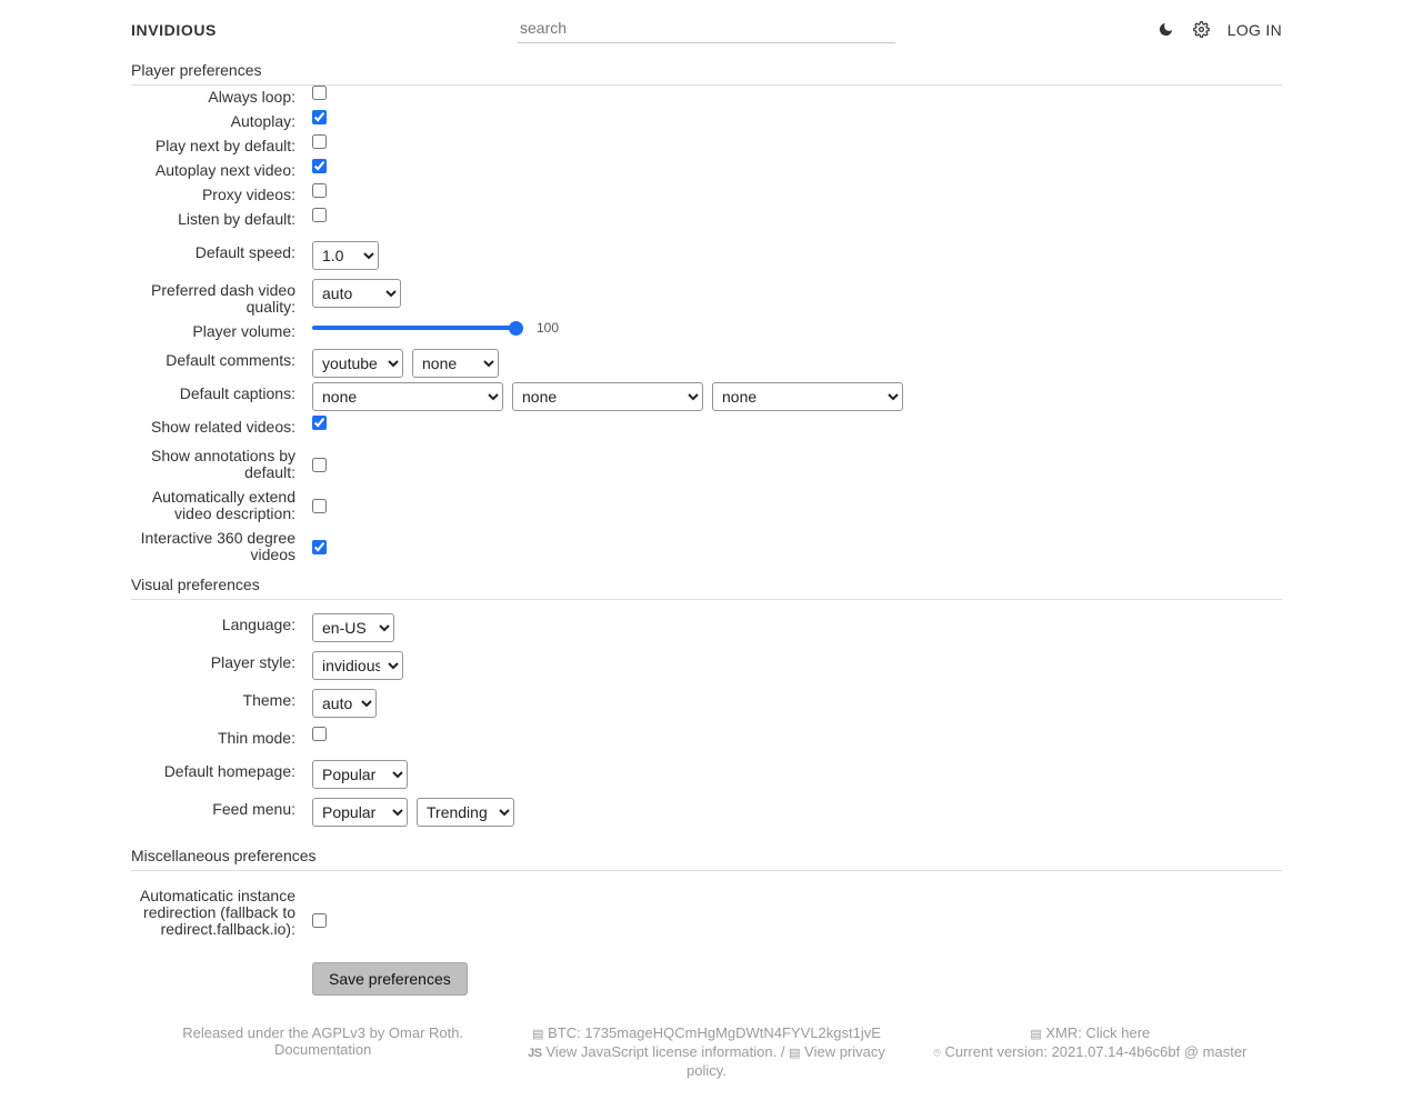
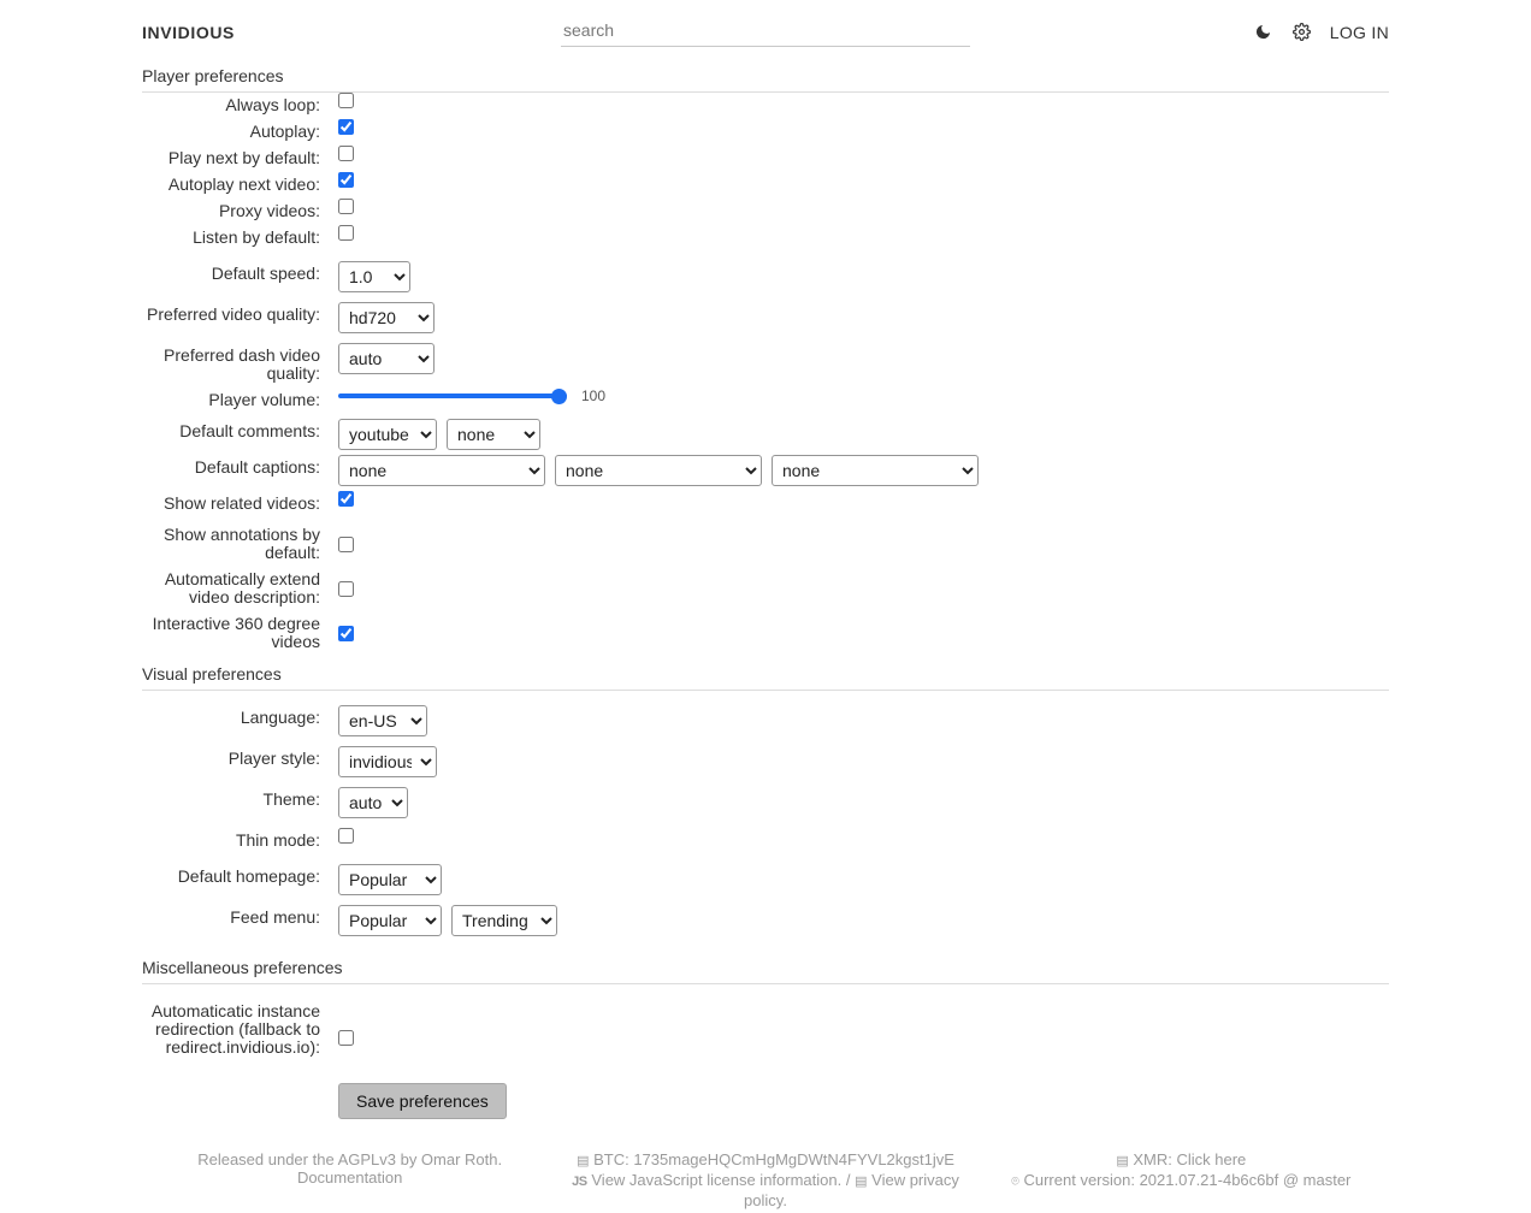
  INVIDIOUS
  search
  LOG IN
  Player preferences
  Always loop:
  Autoplay:
  Play next by default:
  Autoplay next video:
  Proxy videos:
  Listen by default:
  Default speed:
  1.0
+ Preferred video quality:
+ hd720
  Preferred dash video quality:
  auto
  Player volume:
  100
  Default comments:
  youtube
  none
  Default captions:
  none
  none
  none
  Show related videos:
  Show annotations by default:
  Automatically extend video description:
  Interactive 360 degree videos
  Visual preferences
  Language:
  en-US
  Player style:
  invidious
  Theme:
  auto
  Thin mode:
  Default homepage:
  Popular
  Feed menu:
  Popular
  Trending
  Miscellaneous preferences
- Automaticatic instance redirection (fallback to redirect.fallback.io):
+ Automaticatic instance redirection (fallback to redirect.invidious.io):
  Save preferences
  Released under the AGPLv3 by Omar Roth.
  Documentation
  ▤ BTC: 1735mageHQCmHgMgDWtN4FYVL2kgst1jvE
  JS View JavaScript license information. / ▤ View privacy policy.
  ▤ XMR: Click here
- ⌾ Current version: 2021.07.14-4b6c6bf @ master
+ ⌾ Current version: 2021.07.21-4b6c6bf @ master
